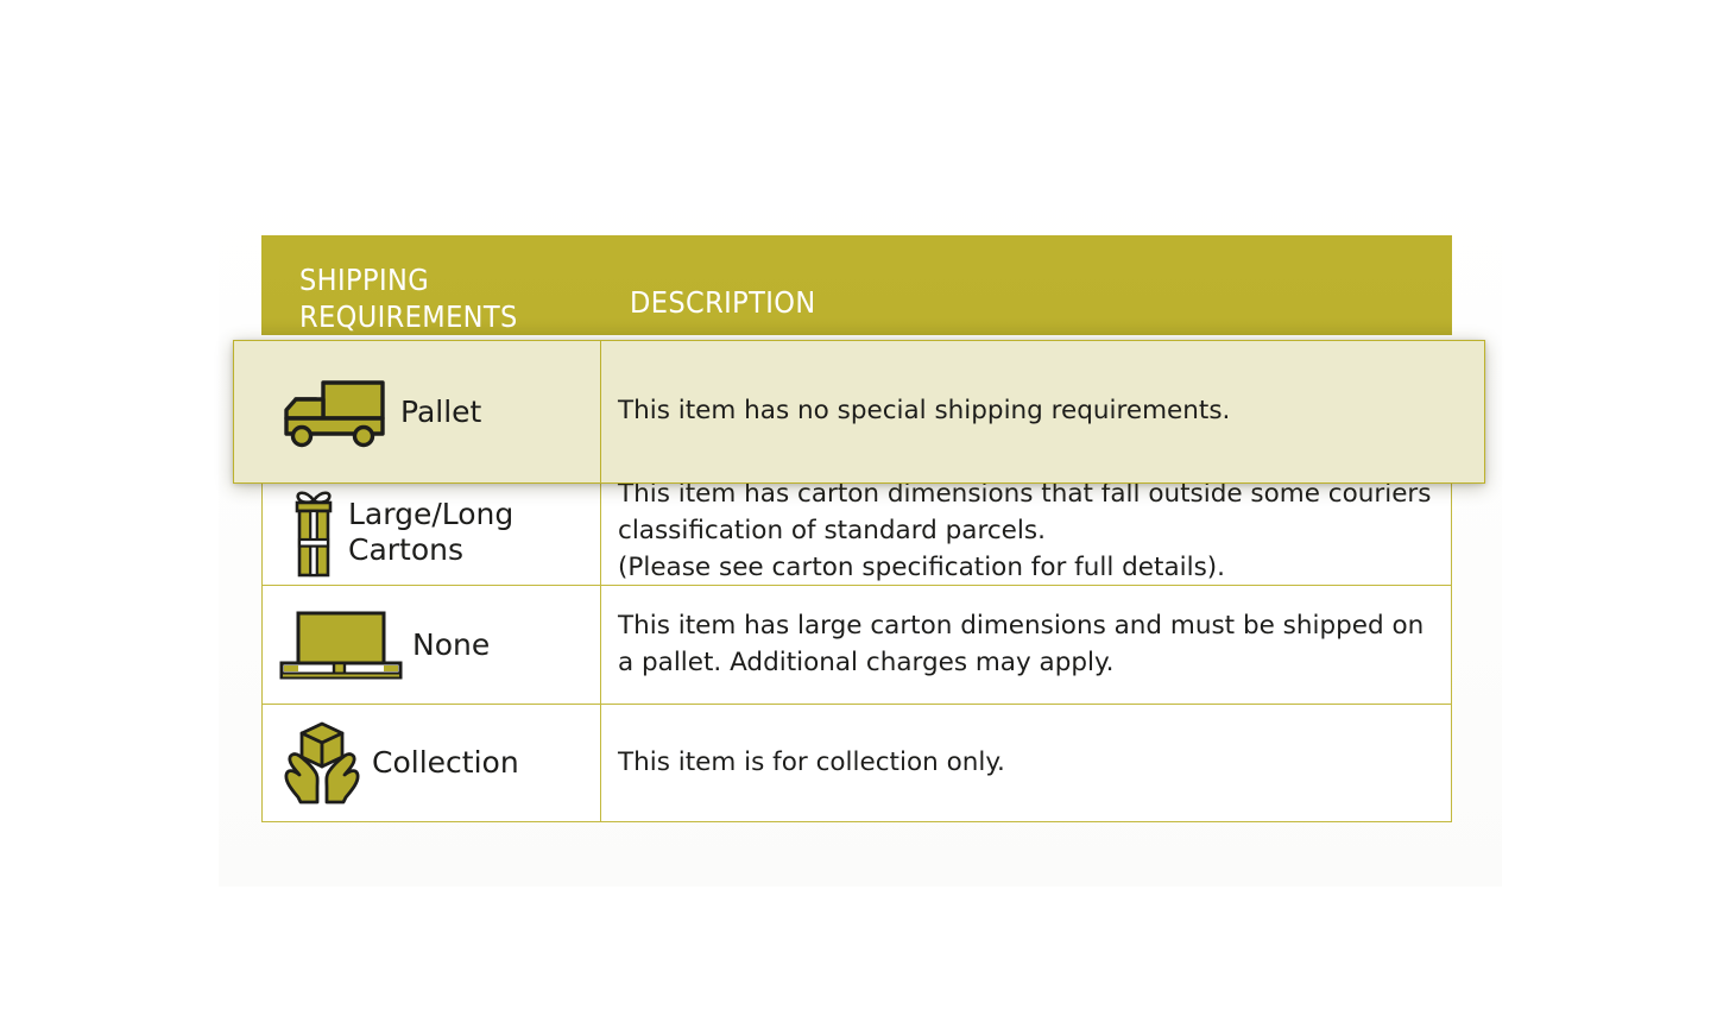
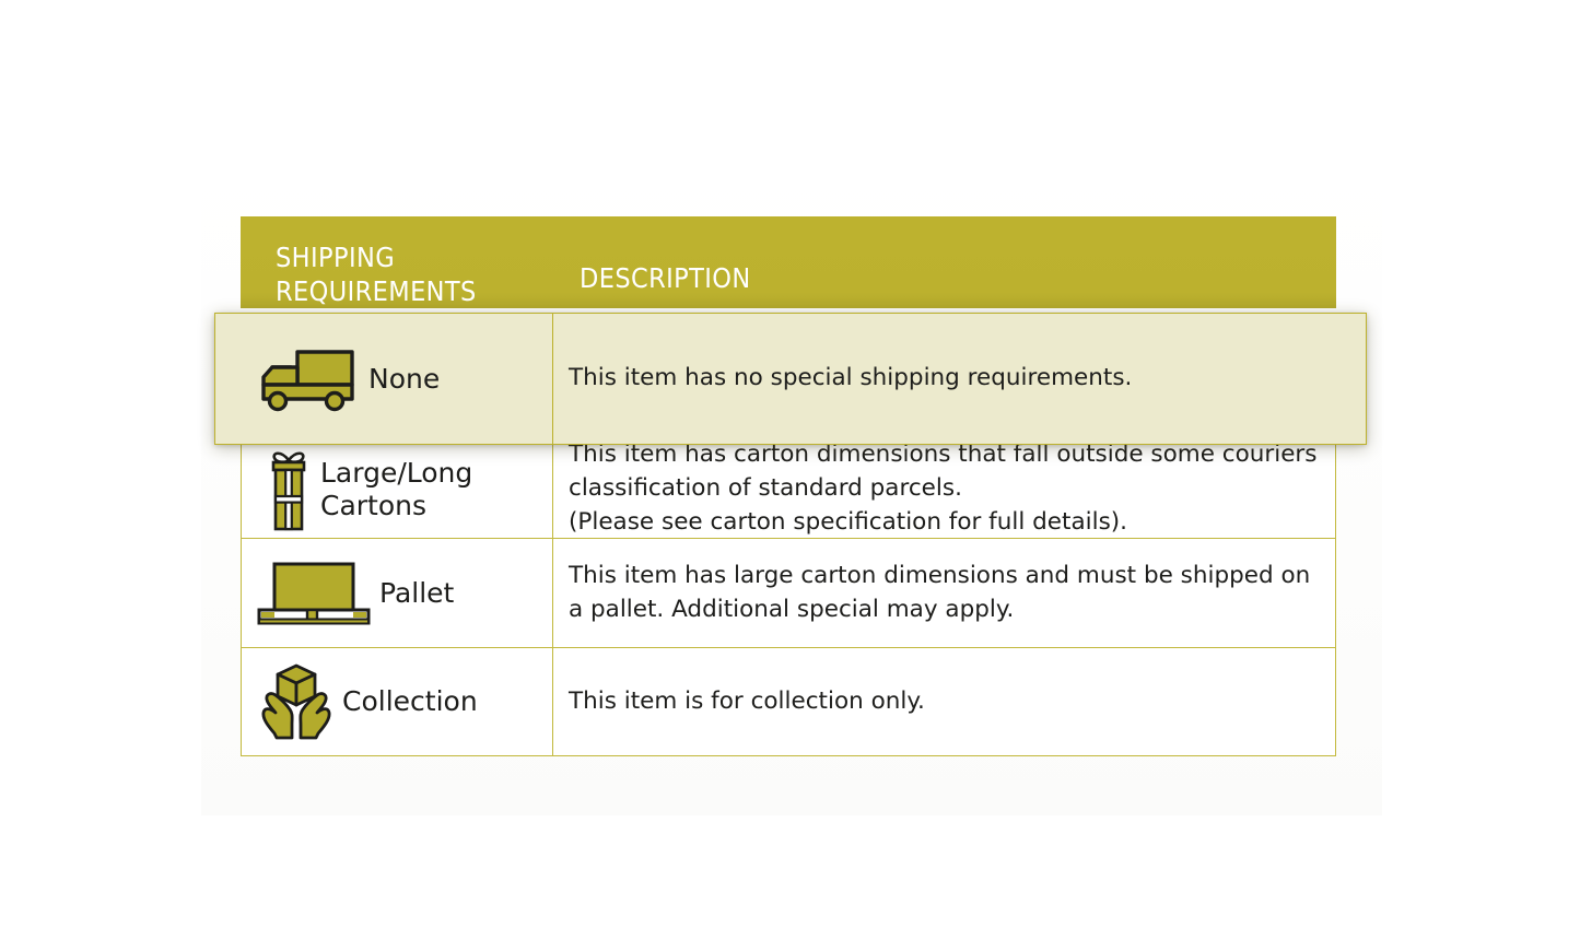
  SHIPPING REQUIREMENTS
  DESCRIPTION
- Pallet
+ None
  This item has no special shipping requirements.
  Large/Long Cartons
  This item has carton dimensions that fall outside some couriers classification of standard parcels.
  (Please see carton specification for full details).
- None
+ Pallet
- This item has large carton dimensions and must be shipped on a pallet. Additional charges may apply.
+ This item has large carton dimensions and must be shipped on a pallet. Additional special may apply.
  Collection
  This item is for collection only.
